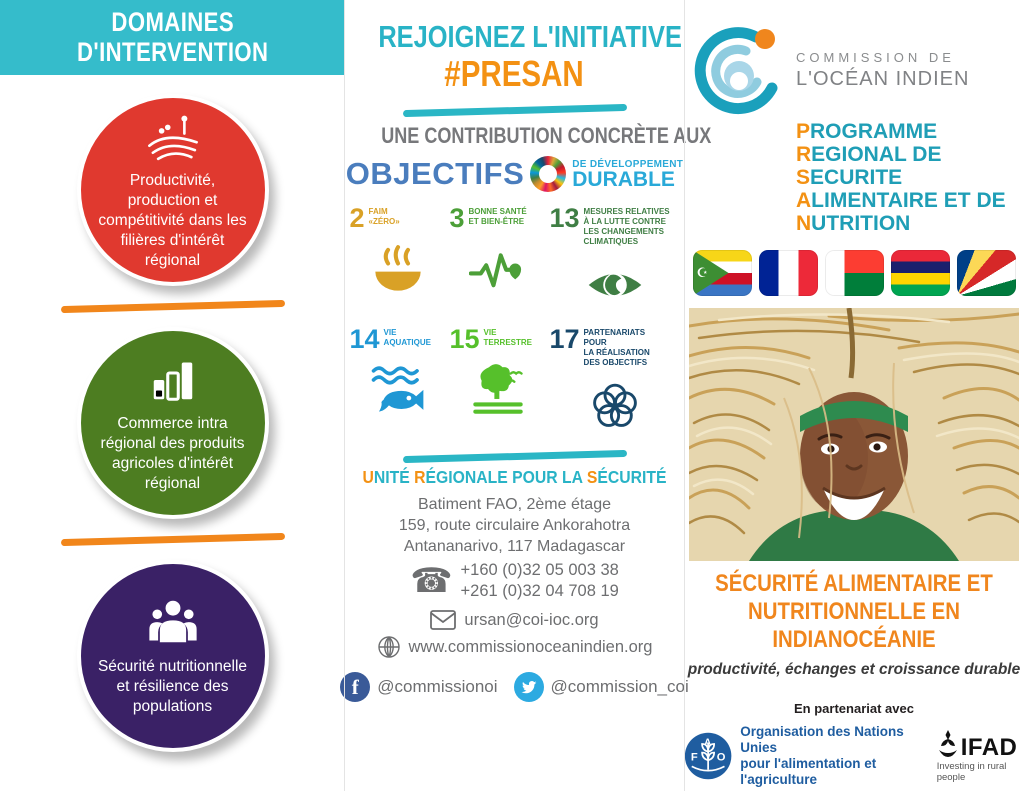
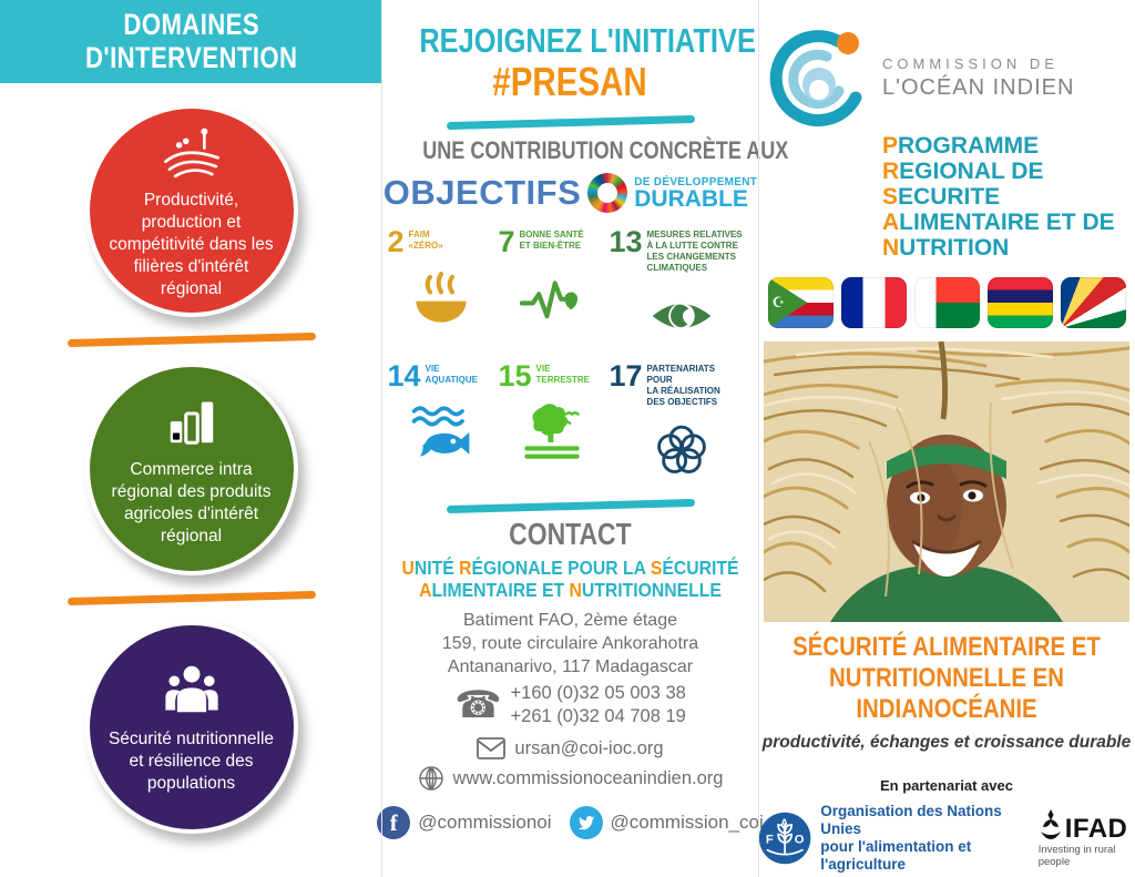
  DOMAINES
  D'INTERVENTION
  Productivité, production et compétitivité dans les filières d'intérêt régional
  Commerce intra régional des produits agricoles d'intérêt régional
  Sécurité nutritionnelle et résilience des populations
  REJOIGNEZ L'INITIATIVE
  #PRESAN
  UNE CONTRIBUTION CONCRÈTE AUX
  OBJECTIFS
  DE DÉVELOPPEMENT
  DURABLE
  2
  FAIM
  «ZÉRO»
- 3
+ 7
  BONNE SANTÉ
  ET BIEN-ÊTRE
  13
  MESURES RELATIVES
  À LA LUTTE CONTRE
  LES CHANGEMENTS
  CLIMATIQUES
  14
  VIE
  AQUATIQUE
  15
  VIE
  TERRESTRE
  17
  PARTENARIATS
  POUR
  LA RÉALISATION
  DES OBJECTIFS
+ CONTACT
  UNITÉ RÉGIONALE POUR LA SÉCURITÉ
+ ALIMENTAIRE ET NUTRITIONNELLE
  Batiment FAO, 2ème étage
  159, route circulaire Ankorahotra
  Antananarivo, 117 Madagascar
  ☎
  +160 (0)32 05 003 38
  +261 (0)32 04 708 19
  ursan@coi-ioc.org
  www.commissionoceanindien.org
  f
  @commissionoi
  @commission_coi
  COMMISSION DE
  L'OCÉAN INDIEN
  PROGRAMME
  REGIONAL DE
  SECURITE
  ALIMENTAIRE ET DE
  NUTRITION
  SÉCURITÉ ALIMENTAIRE ET
  NUTRITIONNELLE EN INDIANOCÉANIE
  productivité, échanges et croissance durable
  En partenariat avec
  F
  A
  O
  Organisation des Nations Unies
  pour l'alimentation et l'agriculture
  IFAD
  Investing in rural people
